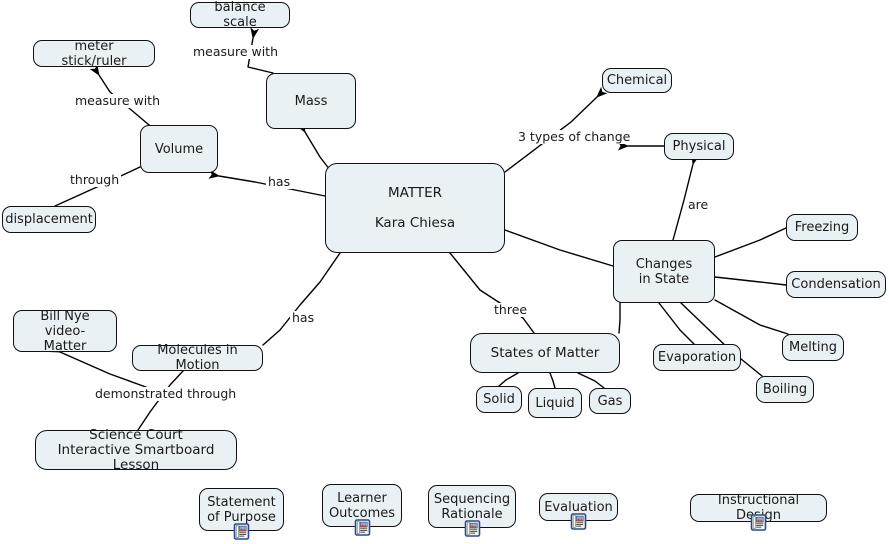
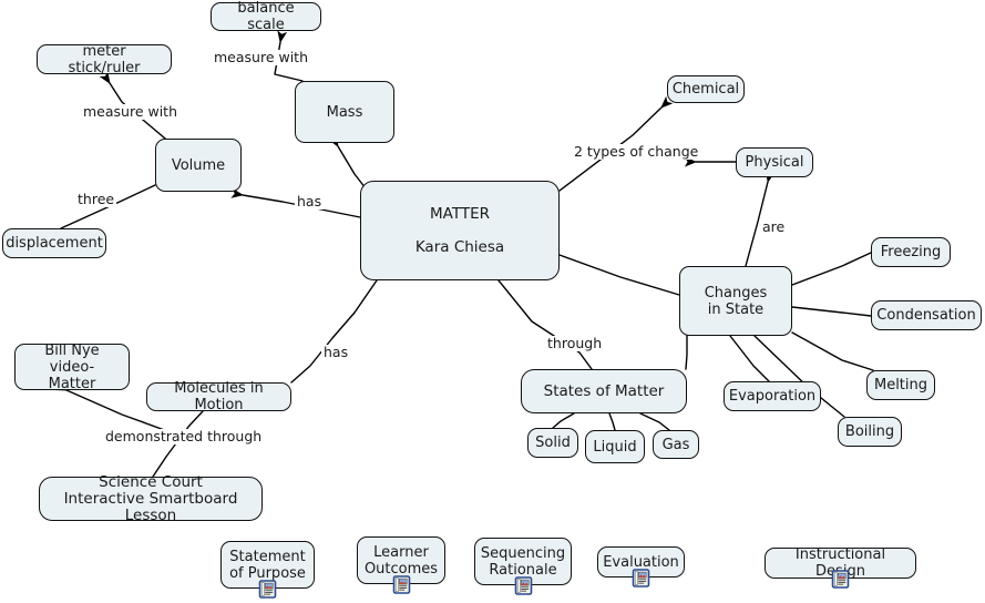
  balance scale
  meter stick/ruler
  Chemical
  Mass
  Volume
  Physical
  MATTER
  Kara Chiesa
  displacement
  Freezing
  Changes
  in State
  Condensation
  Bill Nye video-
  Matter
  Melting
  States of Matter
  Molecules in Motion
  Evaporation
  Solid
  Boiling
  Liquid
  Gas
  Science Court
  Interactive Smartboard Lesson
  Statement
  of Purpose
  Learner
  Outcomes
  Sequencing
  Rationale
  Evaluation
  Instructional Degn
  measure with
  measure with
- 3 types of change
+ 2 types of change
  has
- through
+ three
  are
  has
- three
+ through
  demonstrated through
